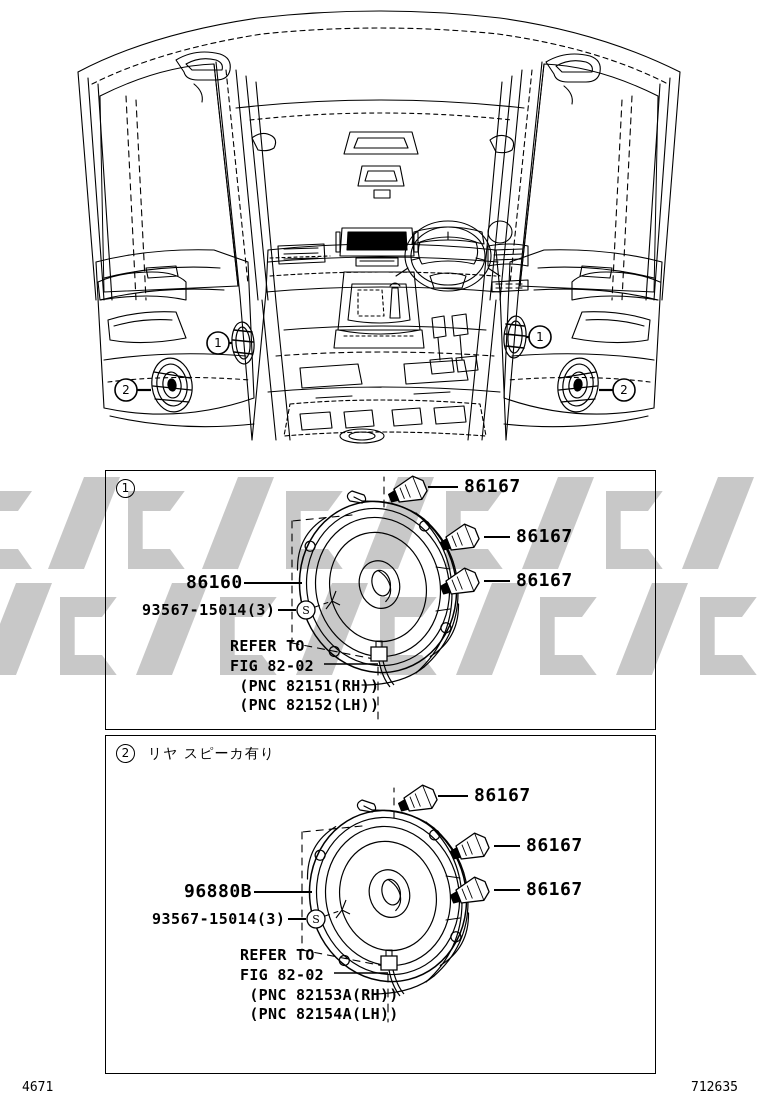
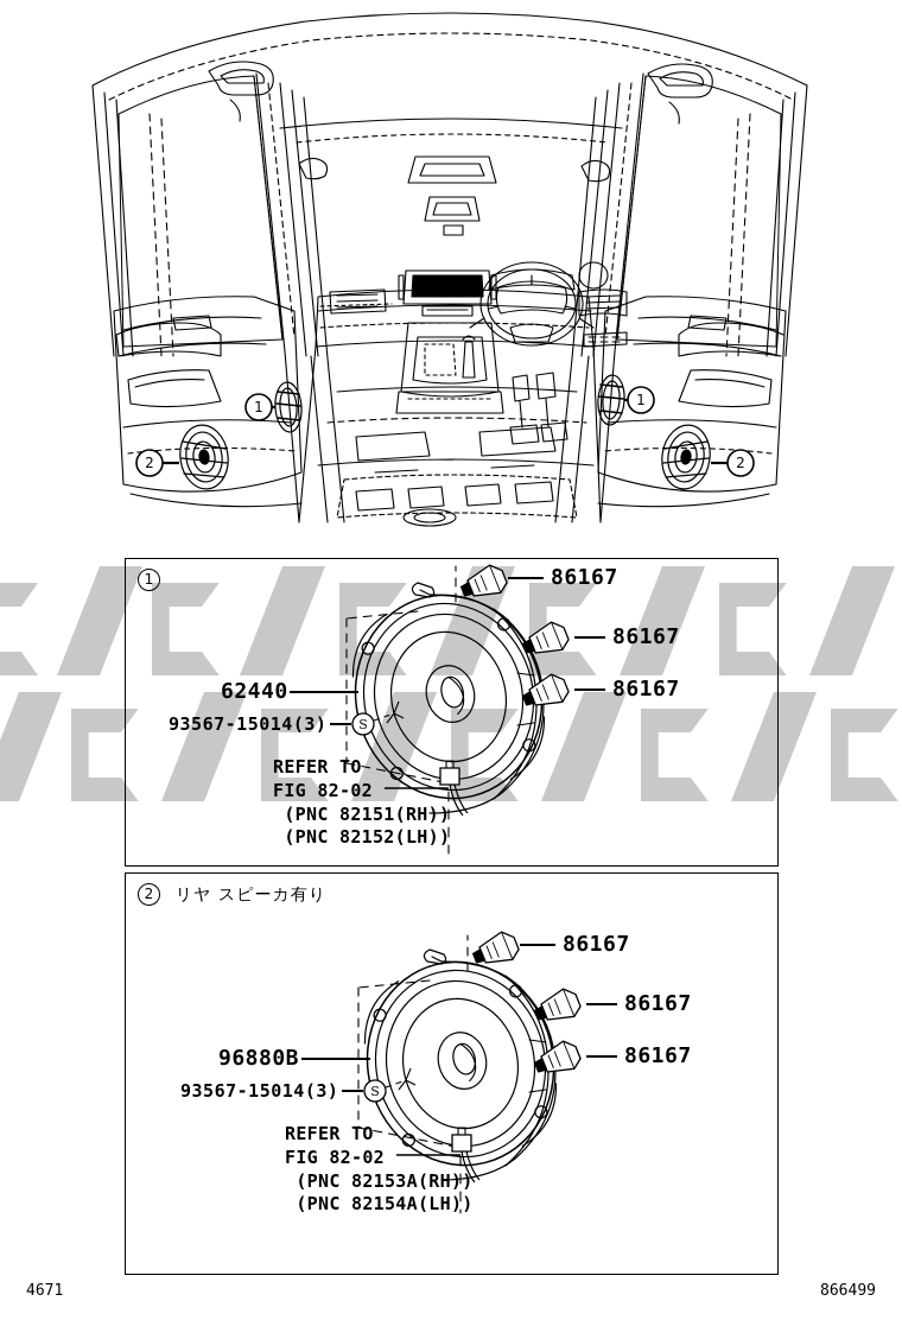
  1
  2
  1
  2
  S
  1
  86167
  86167
  86167
- 86160
+ 62440
  93567-15014(3)
  REFER TO
  FIG 82-02
  (PNC 82151(RH))
  (PNC 82152(LH))
  S
  2 リヤ スピーカ有り
  86167
  86167
  86167
  96880B
  93567-15014(3)
  REFER TO
  FIG 82-02
  (PNC 82153A(RH))
  (PNC 82154A(LH))
  4671
- 712635
+ 866499
